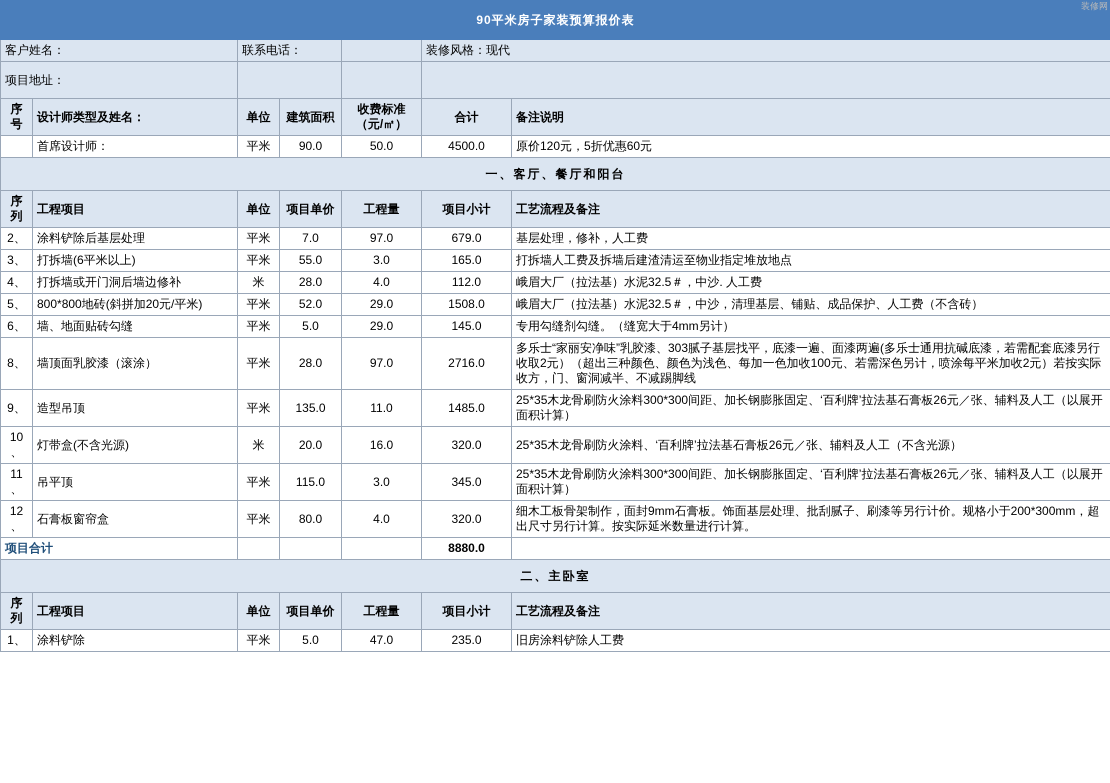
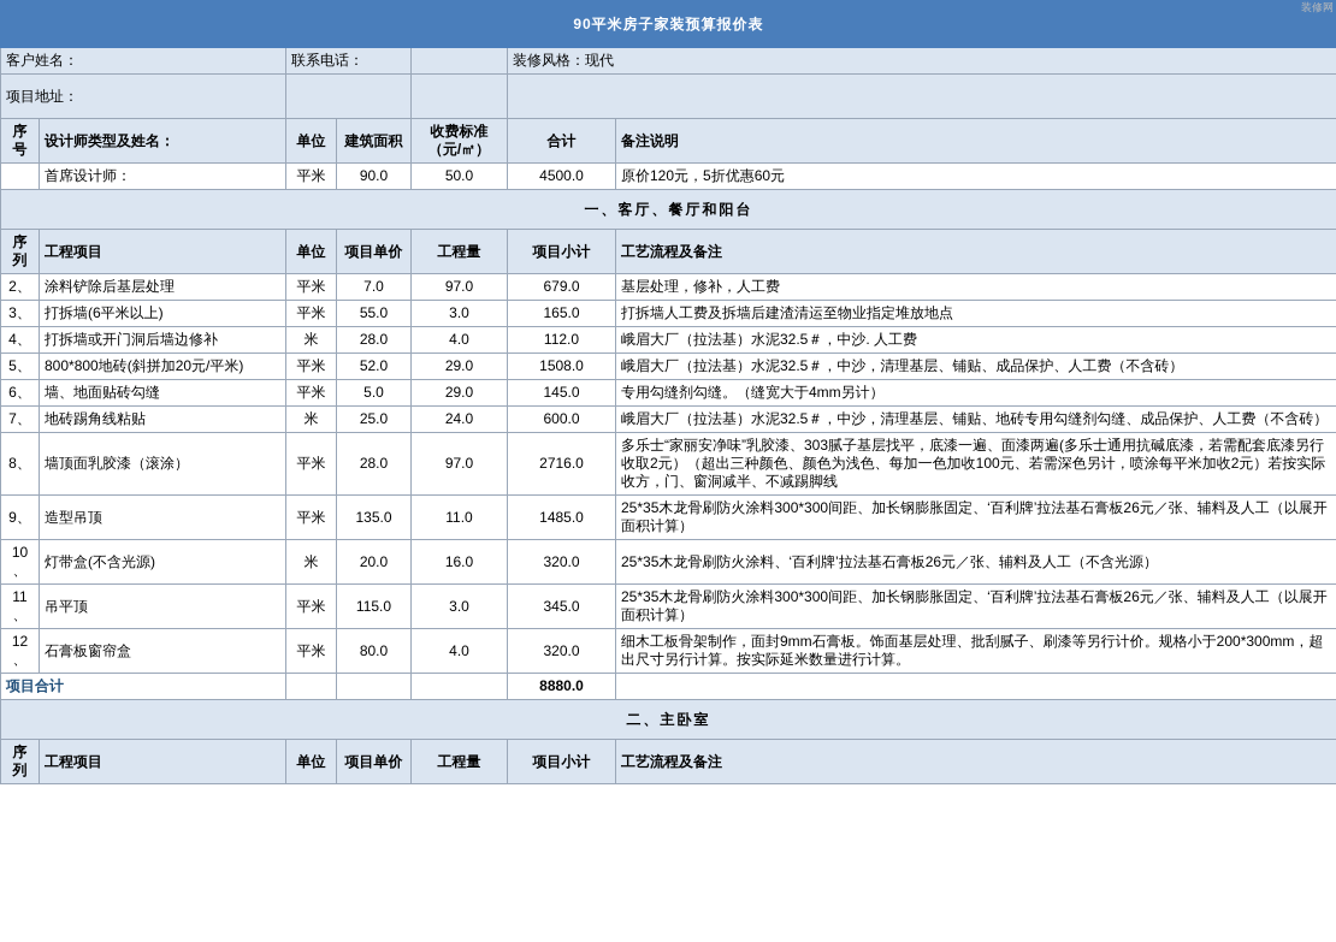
  装修网
  90平米房子家装预算报价表
  客户姓名：	联系电话：		装修风格：现代
  项目地址：
  序号	设计师类型及姓名：	单位	建筑面积	收费标准（元/㎡）	合计	备注说明
  	首席设计师：	平米	90.0	50.0	4500.0	原价120元，5折优惠60元
  一、客厅、餐厅和阳台
  序列	工程项目	单位	项目单价	工程量	项目小计	工艺流程及备注
  2、	涂料铲除后基层处理	平米	7.0	97.0	679.0	基层处理，修补，人工费
  3、	打拆墙(6平米以上)	平米	55.0	3.0	165.0	打拆墙人工费及拆墙后建渣清运至物业指定堆放地点
  4、	打拆墙或开门洞后墙边修补	米	28.0	4.0	112.0	峨眉大厂（拉法基）水泥32.5＃，中沙. 人工费
  5、	800*800地砖(斜拼加20元/平米)	平米	52.0	29.0	1508.0	峨眉大厂（拉法基）水泥32.5＃，中沙，清理基层、铺贴、成品保护、人工费（不含砖）
  6、	墙、地面贴砖勾缝	平米	5.0	29.0	145.0	专用勾缝剂勾缝。（缝宽大于4mm另计）
+ 7、	地砖踢角线粘贴	米	25.0	24.0	600.0	峨眉大厂（拉法基）水泥32.5＃，中沙，清理基层、铺贴、地砖专用勾缝剂勾缝、成品保护、人工费（不含砖）
  8、	墙顶面乳胶漆（滚涂）	平米	28.0	97.0	2716.0	多乐士“家丽安净味”乳胶漆、303腻子基层找平，底漆一遍、面漆两遍(多乐士通用抗碱底漆，若需配套底漆另行收取2元）（超出三种颜色、颜色为浅色、每加一色加收100元、若需深色另计，喷涂每平米加收2元）若按实际收方，门、窗洞减半、不减踢脚线
  9、	造型吊顶	平米	135.0	11.0	1485.0	25*35木龙骨刷防火涂料300*300间距、加长钢膨胀固定、‘百利牌’拉法基石膏板26元／张、辅料及人工（以展开面积计算）
  10、	灯带盒(不含光源)	米	20.0	16.0	320.0	25*35木龙骨刷防火涂料、‘百利牌’拉法基石膏板26元／张、辅料及人工（不含光源）
  11、	吊平顶	平米	115.0	3.0	345.0	25*35木龙骨刷防火涂料300*300间距、加长钢膨胀固定、‘百利牌’拉法基石膏板26元／张、辅料及人工（以展开面积计算）
  12、	石膏板窗帘盒	平米	80.0	4.0	320.0	细木工板骨架制作，面封9mm石膏板。饰面基层处理、批刮腻子、刷漆等另行计价。规格小于200*300mm，超出尺寸另行计算。按实际延米数量进行计算。
  项目合计				8880.0
  二、主卧室
  序列	工程项目	单位	项目单价	工程量	项目小计	工艺流程及备注
- 1、	涂料铲除	平米	5.0	47.0	235.0	旧房涂料铲除人工费
